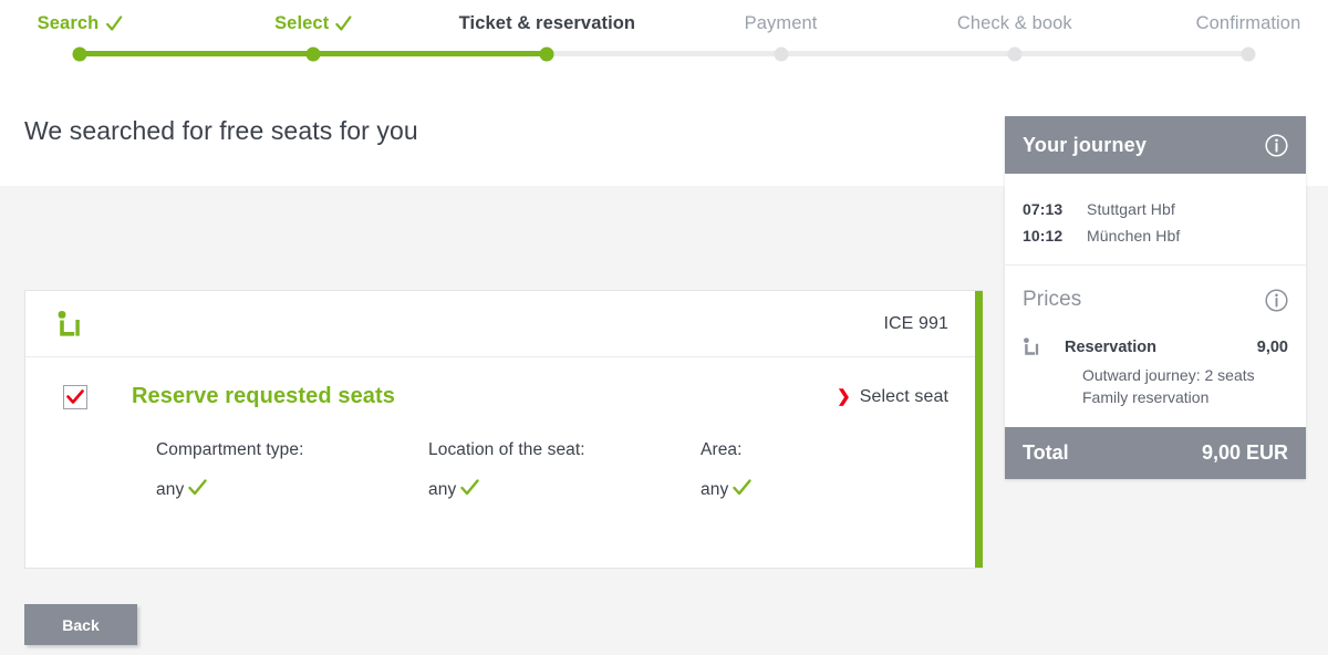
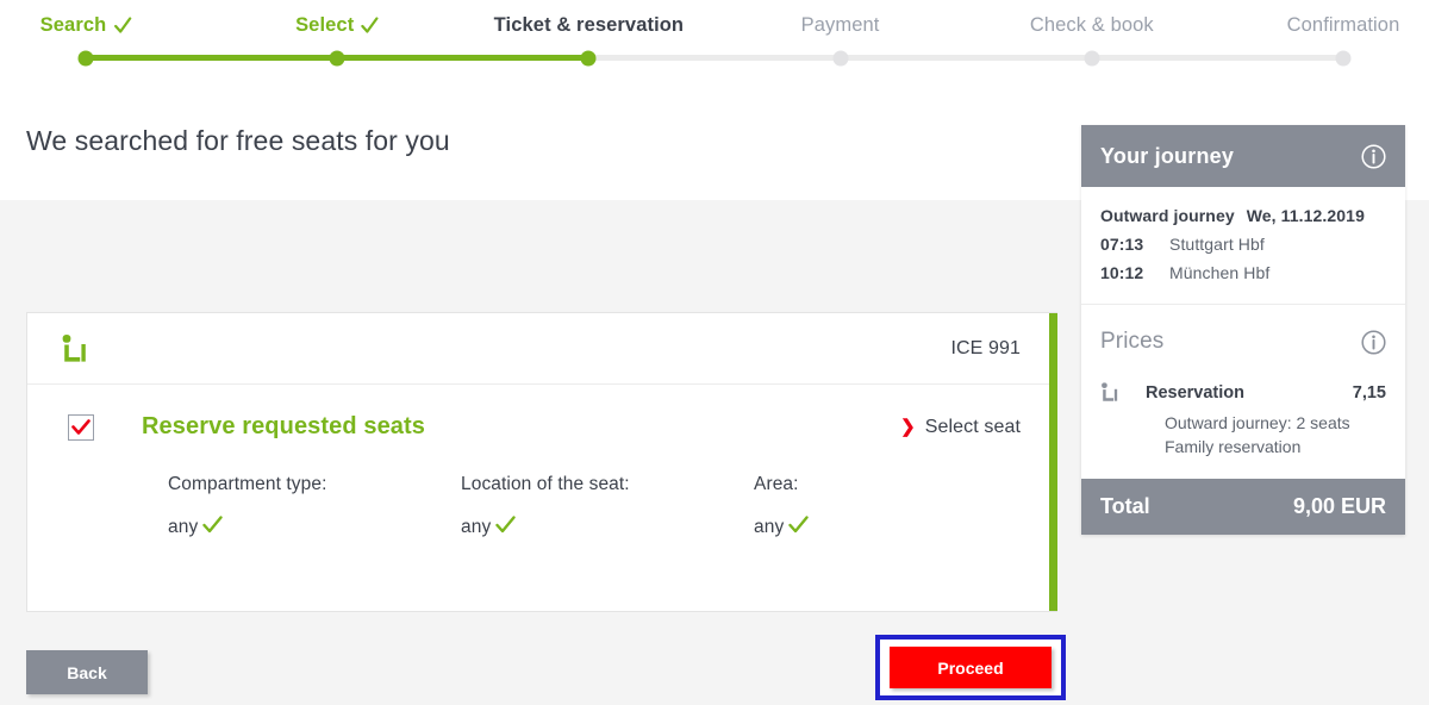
  Search
  Select
  Ticket & reservation
  Payment
  Check & book
  Confirmation
  We searched for free seats for you
  ICE 991
  Reserve requested seats
  ❯
  Select seat
  Compartment type:
  any
  Location of the seat:
  any
  Area:
  any
  Back
+ Proceed
  Your journey
+ Outward journey
+ We, 11.12.2019
  07:13
  Stuttgart Hbf
  10:12
  München Hbf
  Prices
  Reservation
- 9,00
+ 7,15
  Outward journey: 2 seats
  Family reservation
  Total
  9,00 EUR
